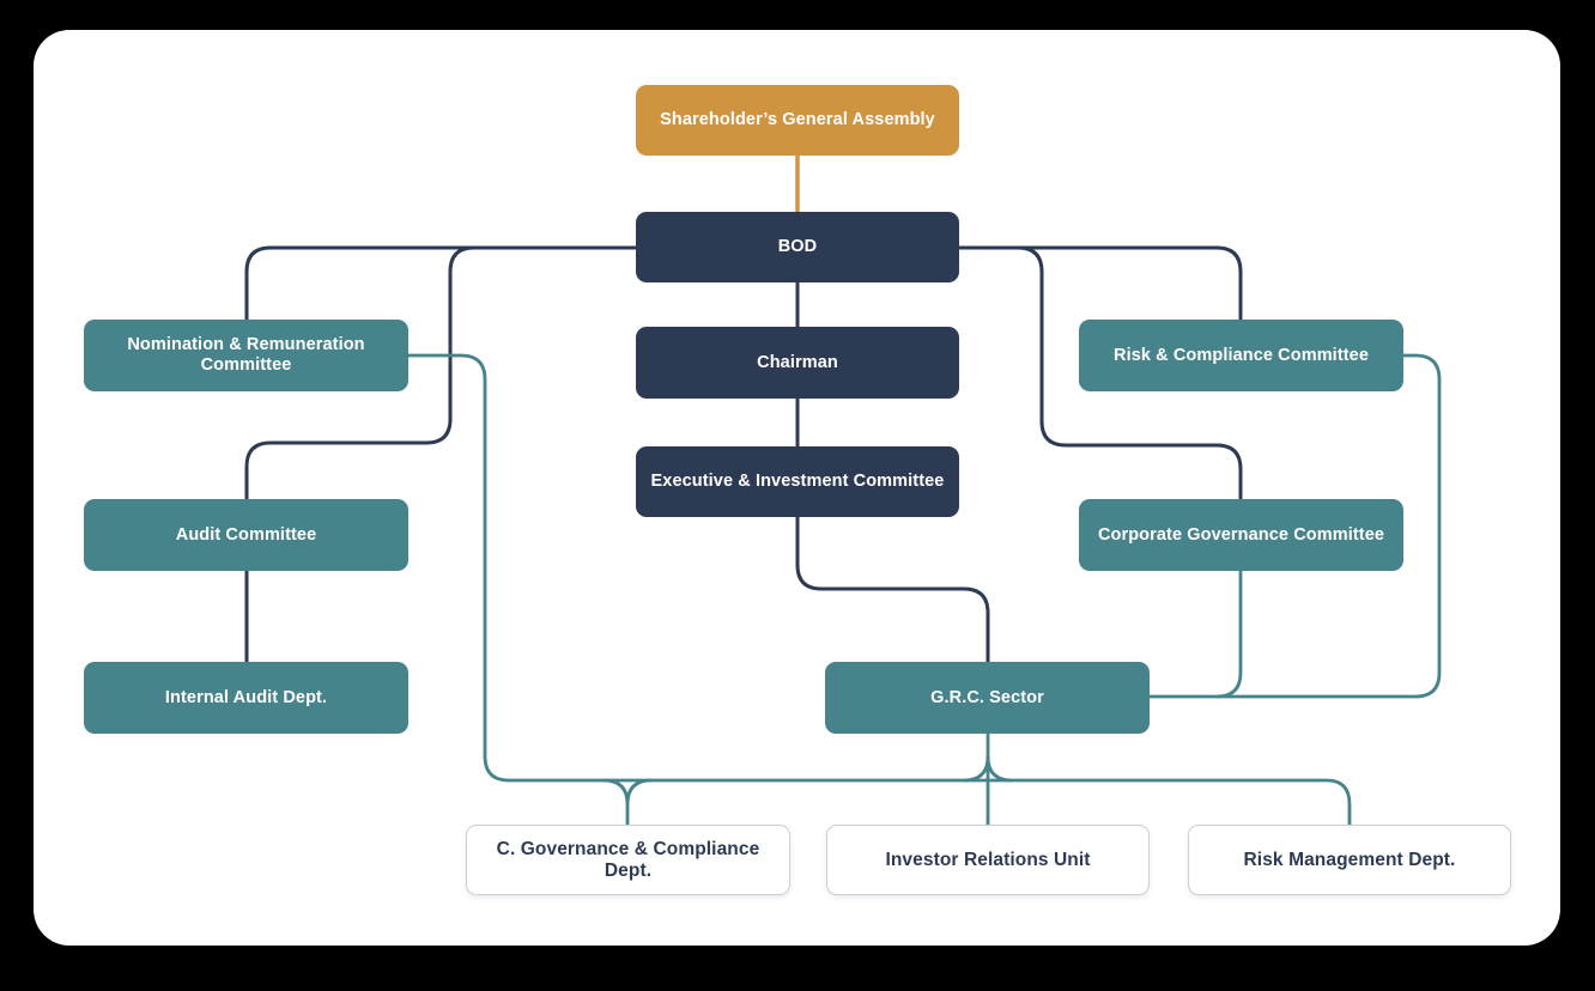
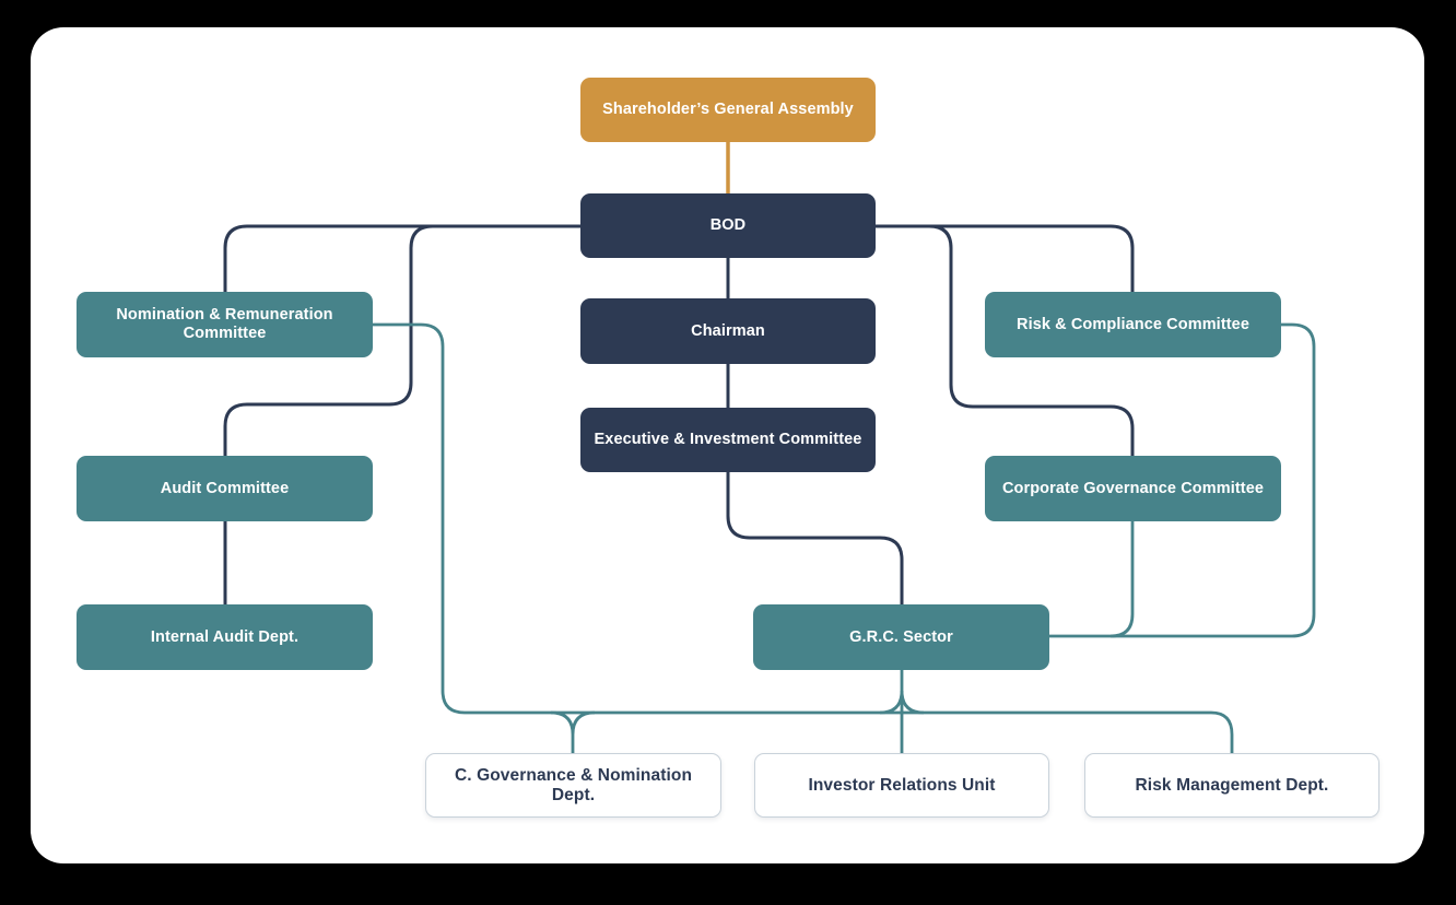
  Shareholder’s General Assembly
  BOD
  Chairman
  Executive & Investment Committee
  Nomination & Remuneration Committee
  Audit Committee
  Internal Audit Dept.
  Risk & Compliance Committee
  Corporate Governance Committee
  G.R.C. Sector
- C. Governance & Compliance Dept.
+ C. Governance & Nomination Dept.
  Investor Relations Unit
  Risk Management Dept.
